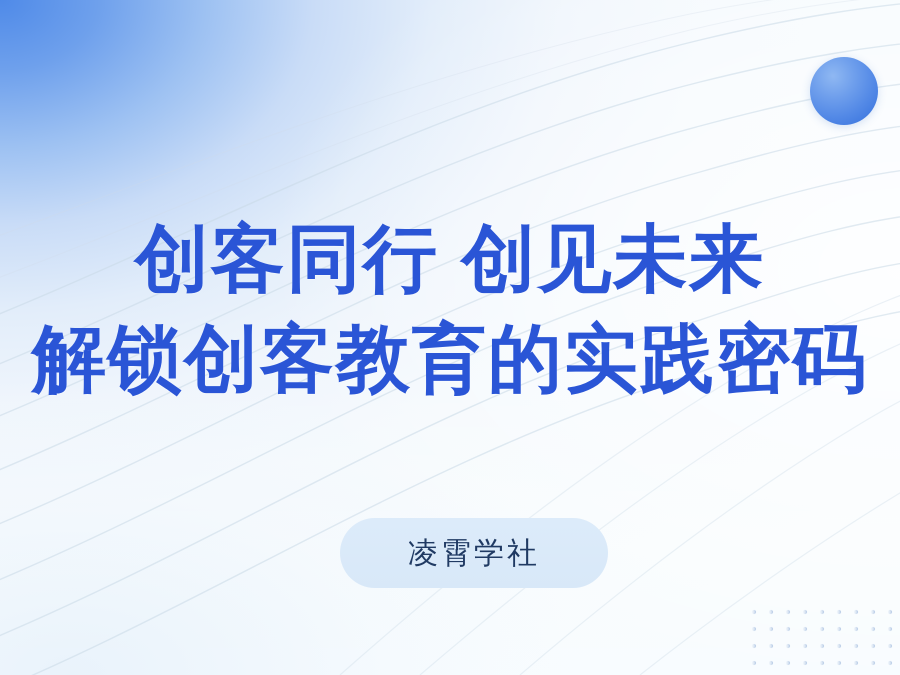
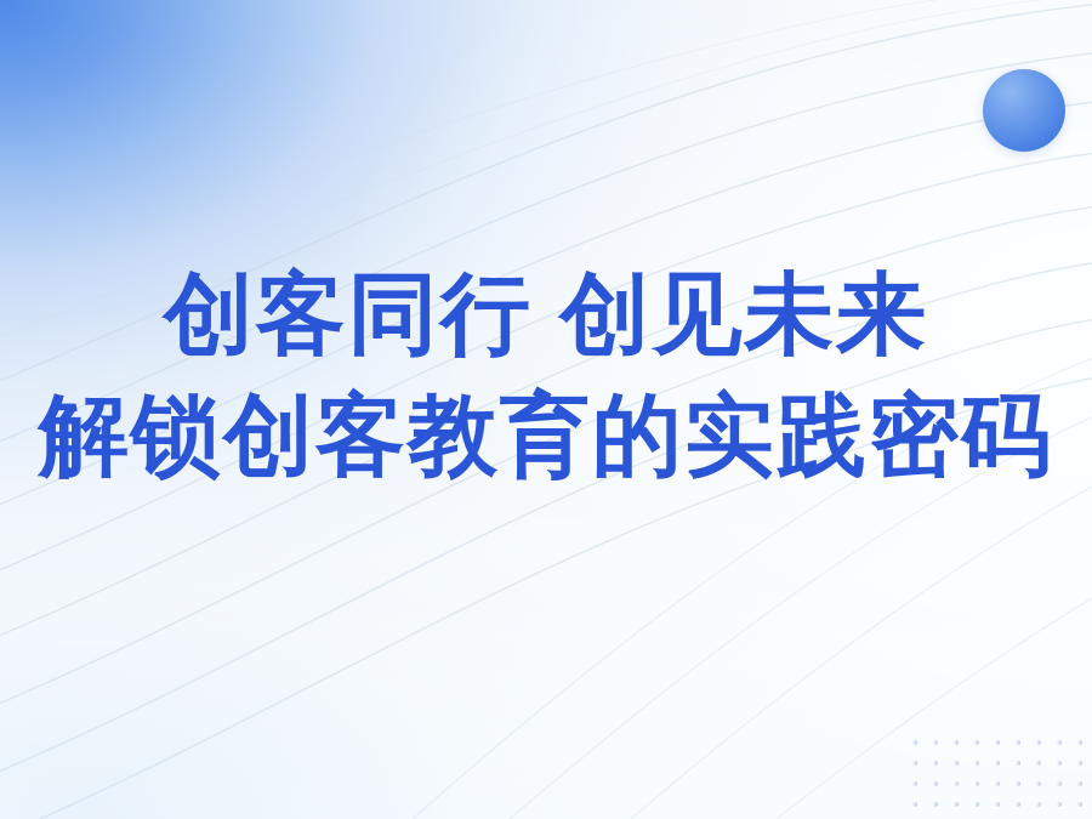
  创客同行 创见未来
  解锁创客教育的实践密码
- 凌霄学社
